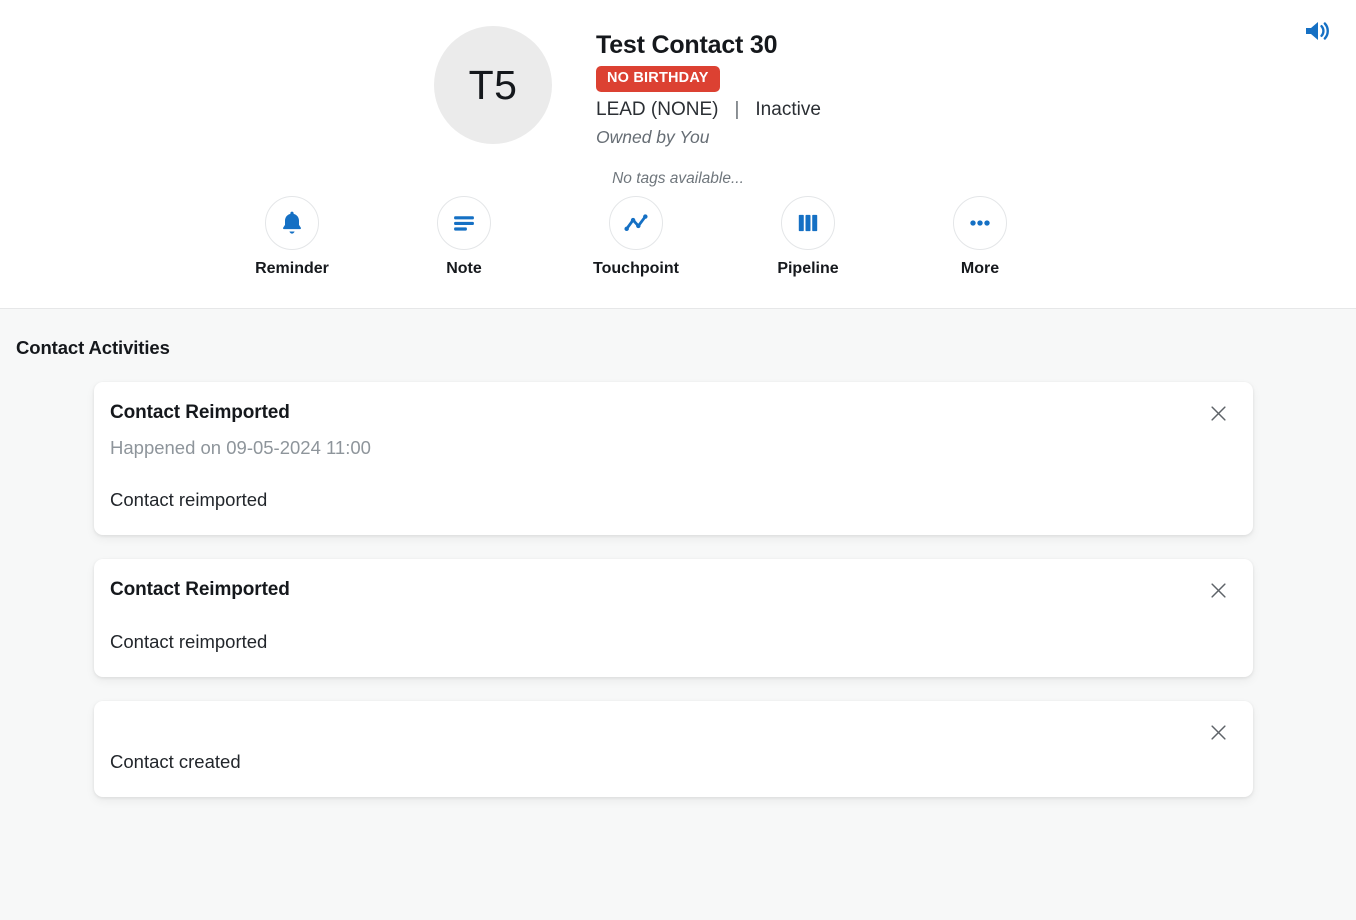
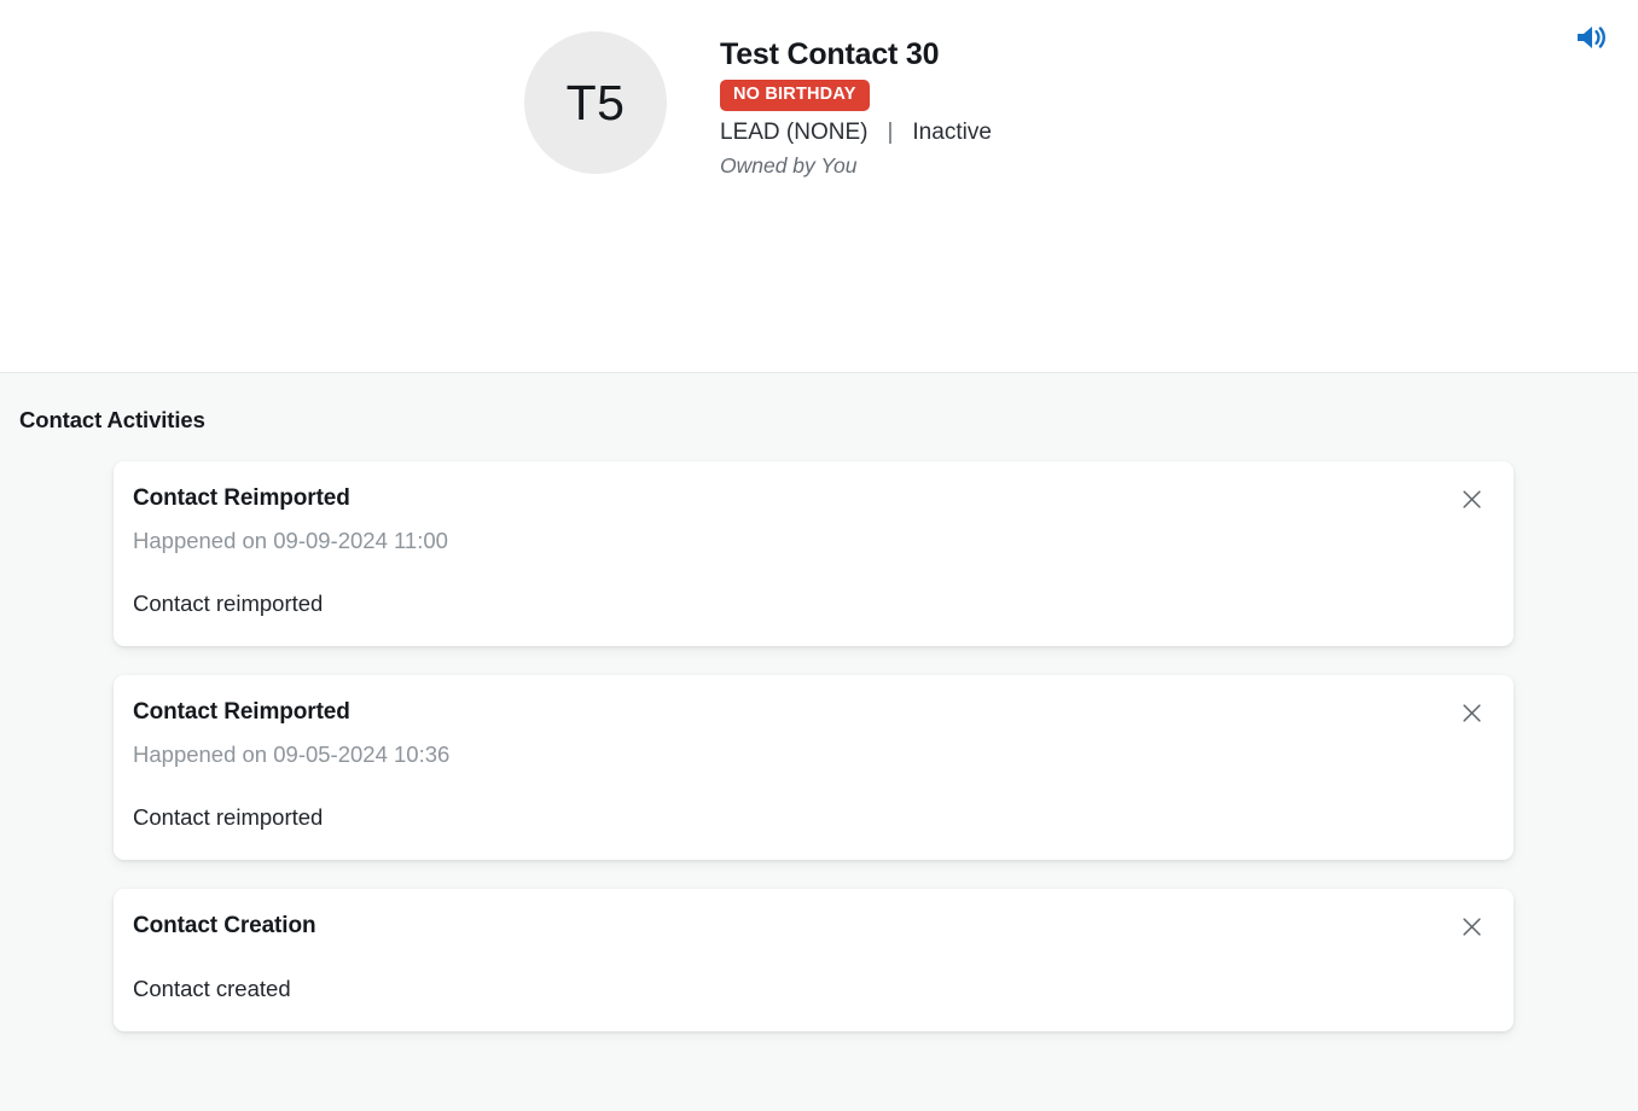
  T5
  Test Contact 30
  NO BIRTHDAY
  LEAD (NONE)
  |
  Inactive
  Owned by You
- No tags available...
- Reminder
- Note
- Touchpoint
- Pipeline
- More
  Contact Activities
  Contact Reimported
- Happened on 09-05-2024 11:00
+ Happened on 09-09-2024 11:00
  Contact reimported
  Contact Reimported
+ Happened on 09-05-2024 10:36
  Contact reimported
+ Contact Creation
  Contact created
